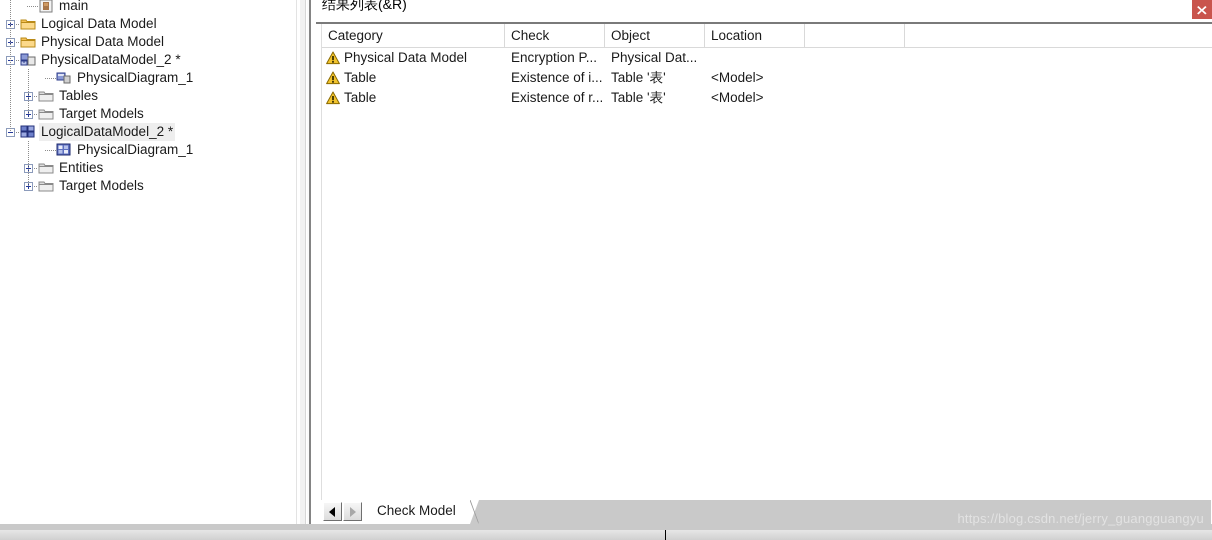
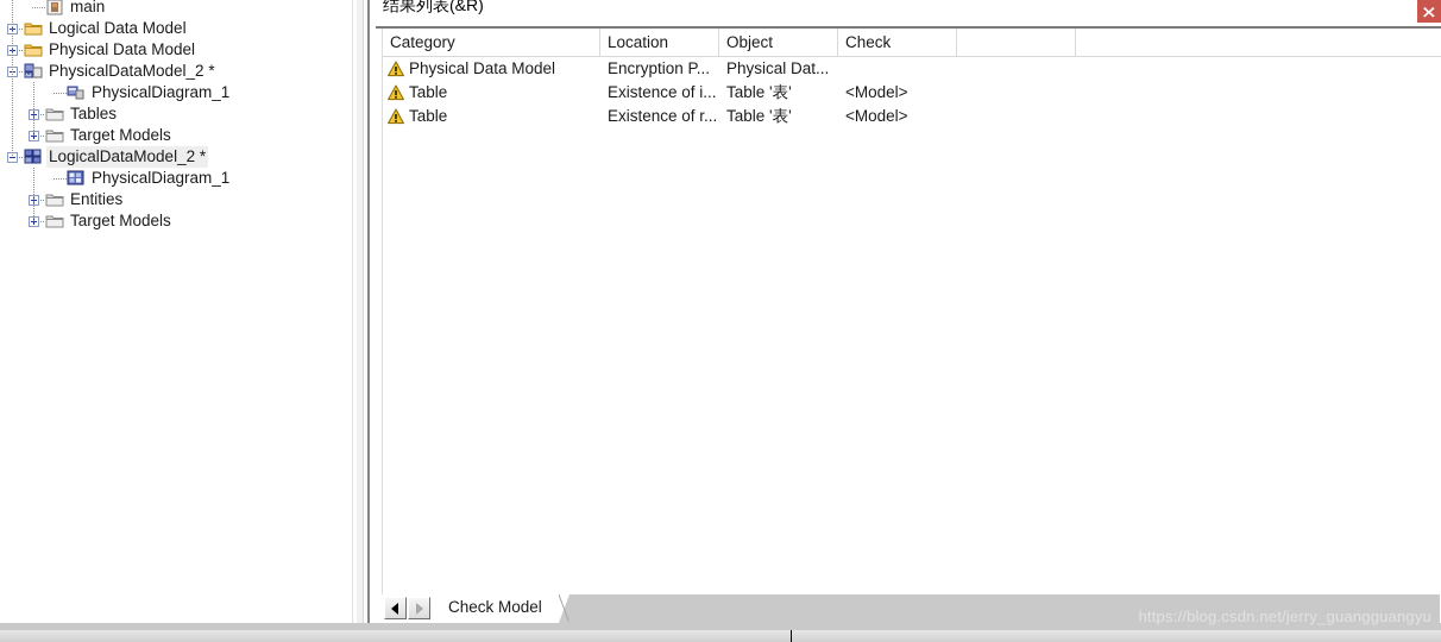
  main
  Logical Data Model
  Physical Data Model
  PhysicalDataModel_2 *
  PhysicalDiagram_1
  Tables
  Target Models
  LogicalDataModel_2 *
  PhysicalDiagram_1
  Entities
  Target Models
  结果列表(&R)
  Category
- Check
+ Location
  Object
- Location
+ Check
  Physical Data Model
  Encryption P...
  Physical Dat...
  Table
  Existence of i...
  Table '表'
  <Model>
  Table
  Existence of r...
  Table '表'
  <Model>
  Check Model
  https://blog.csdn.net/jerry_guangguangyu
